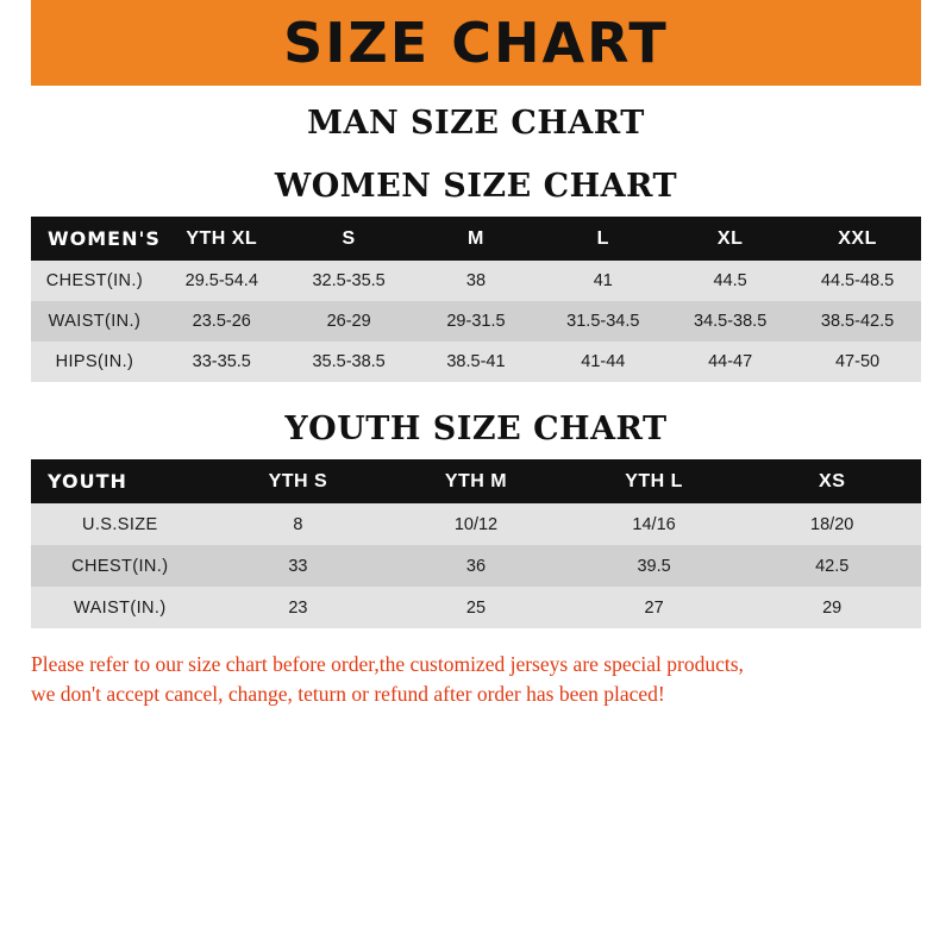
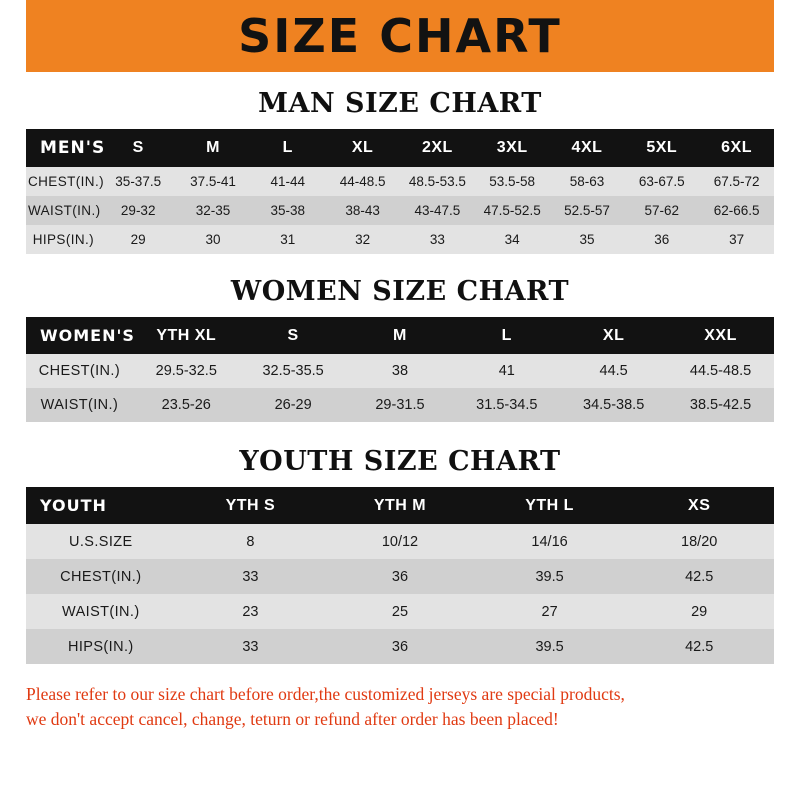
  SIZE CHART
  MAN SIZE CHART
+ MEN'S	S	M	L	XL	2XL	3XL	4XL	5XL	6XL
+ CHEST(IN.)	35-37.5	37.5-41	41-44	44-48.5	48.5-53.5	53.5-58	58-63	63-67.5	67.5-72
+ WAIST(IN.)	29-32	32-35	35-38	38-43	43-47.5	47.5-52.5	52.5-57	57-62	62-66.5
+ HIPS(IN.)	29	30	31	32	33	34	35	36	37
  WOMEN SIZE CHART
  WOMEN'S	YTH XL	S	M	L	XL	XXL
- CHEST(IN.)	29.5-54.4	32.5-35.5	38	41	44.5	44.5-48.5
+ CHEST(IN.)	29.5-32.5	32.5-35.5	38	41	44.5	44.5-48.5
  WAIST(IN.)	23.5-26	26-29	29-31.5	31.5-34.5	34.5-38.5	38.5-42.5
- HIPS(IN.)	33-35.5	35.5-38.5	38.5-41	41-44	44-47	47-50
  YOUTH SIZE CHART
  YOUTH	YTH S	YTH M	YTH L	XS
  U.S.SIZE	8	10/12	14/16	18/20
  CHEST(IN.)	33	36	39.5	42.5
  WAIST(IN.)	23	25	27	29
+ HIPS(IN.)	33	36	39.5	42.5
  Please refer to our size chart before order,the customized jerseys are special products,
  we don't accept cancel, change, teturn or refund after order has been placed!
